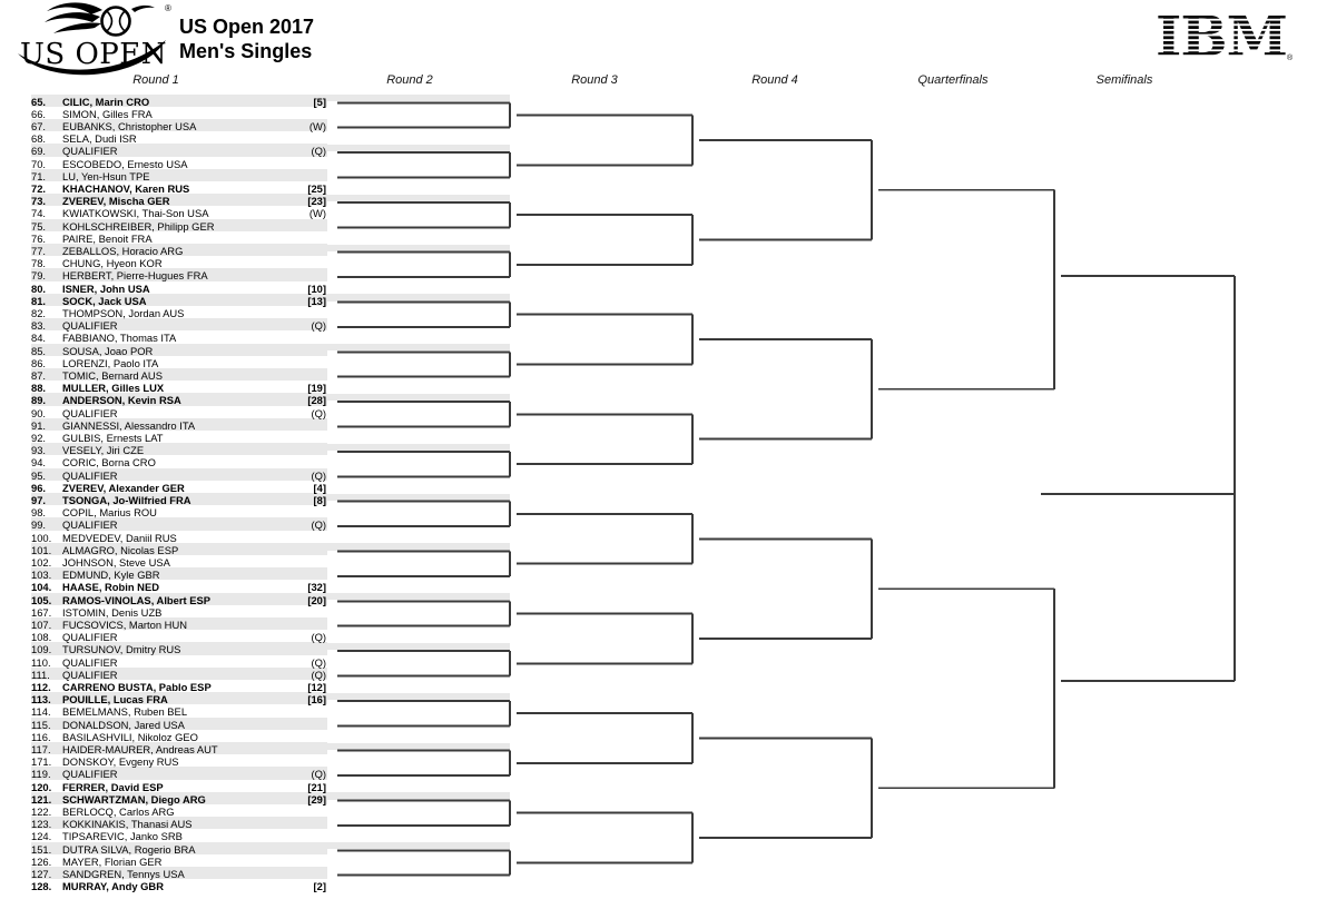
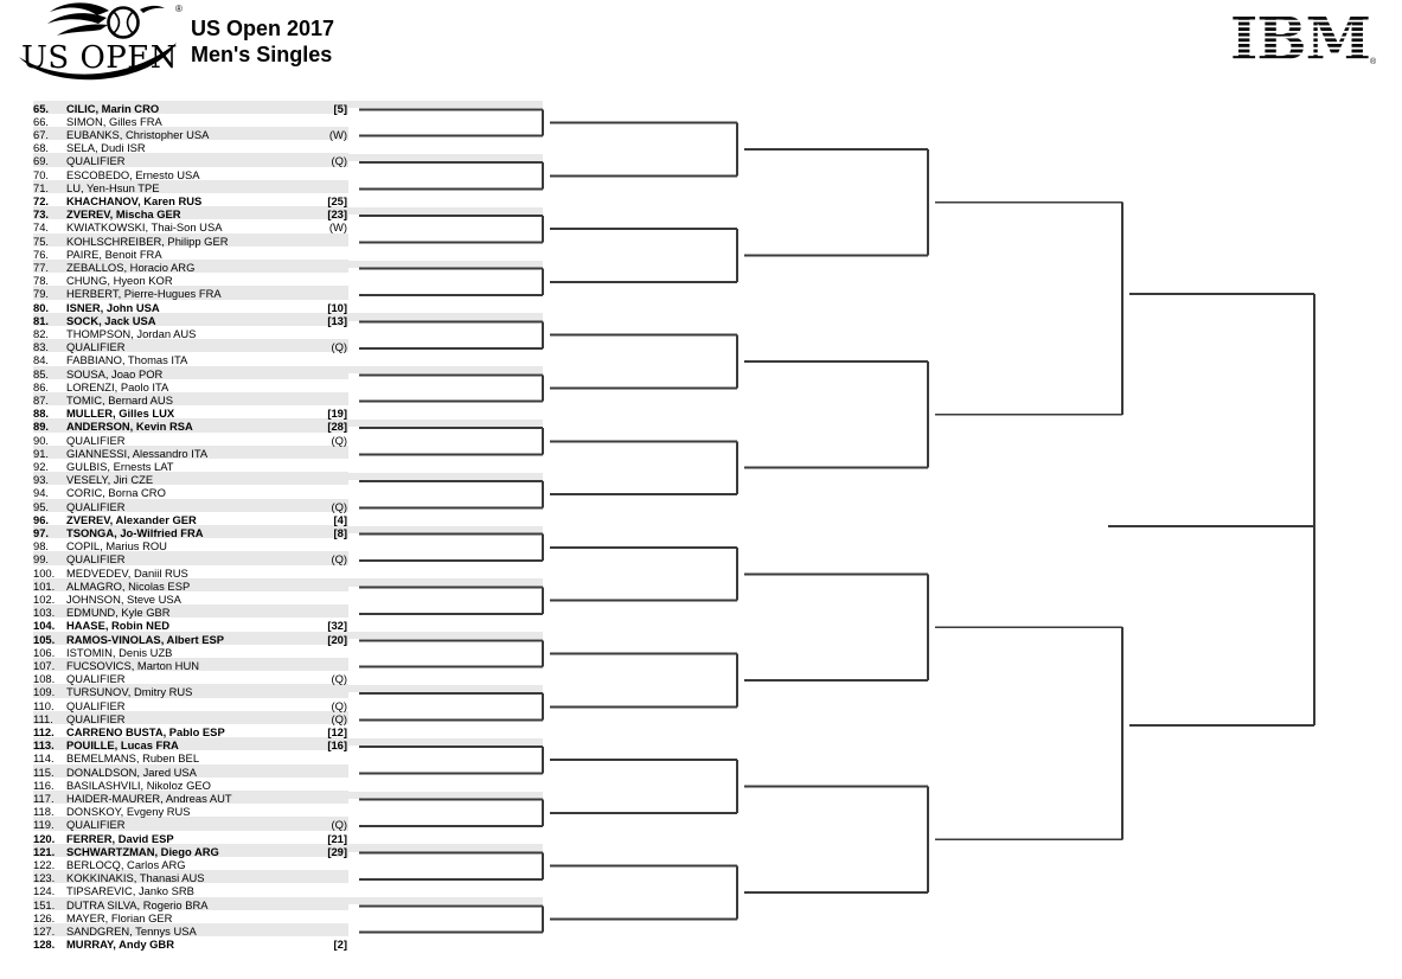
  US OPEN
  ®
  US Open 2017
  Men's Singles
- Round 1
- Round 2
- Round 3
- Round 4
- Quarterfinals
- Semifinals
  65.
  CILIC, Marin CRO
  [5]
  66.
  SIMON, Gilles FRA
  67.
  EUBANKS, Christopher USA
  (W)
  68.
  SELA, Dudi ISR
  69.
  QUALIFIER
  (Q)
  70.
  ESCOBEDO, Ernesto USA
  71.
  LU, Yen-Hsun TPE
  72.
  KHACHANOV, Karen RUS
  [25]
  73.
  ZVEREV, Mischa GER
  [23]
  74.
  KWIATKOWSKI, Thai-Son USA
  (W)
  75.
  KOHLSCHREIBER, Philipp GER
  76.
  PAIRE, Benoit FRA
  77.
  ZEBALLOS, Horacio ARG
  78.
  CHUNG, Hyeon KOR
  79.
  HERBERT, Pierre-Hugues FRA
  80.
  ISNER, John USA
  [10]
  81.
  SOCK, Jack USA
  [13]
  82.
  THOMPSON, Jordan AUS
  83.
  QUALIFIER
  (Q)
  84.
  FABBIANO, Thomas ITA
  85.
  SOUSA, Joao POR
  86.
  LORENZI, Paolo ITA
  87.
  TOMIC, Bernard AUS
  88.
  MULLER, Gilles LUX
  [19]
  89.
  ANDERSON, Kevin RSA
  [28]
  90.
  QUALIFIER
  (Q)
  91.
  GIANNESSI, Alessandro ITA
  92.
  GULBIS, Ernests LAT
  93.
  VESELY, Jiri CZE
  94.
  CORIC, Borna CRO
  95.
  QUALIFIER
  (Q)
  96.
  ZVEREV, Alexander GER
  [4]
  97.
  TSONGA, Jo-Wilfried FRA
  [8]
  98.
  COPIL, Marius ROU
  99.
  QUALIFIER
  (Q)
  100.
  MEDVEDEV, Daniil RUS
  101.
  ALMAGRO, Nicolas ESP
  102.
  JOHNSON, Steve USA
  103.
  EDMUND, Kyle GBR
  104.
  HAASE, Robin NED
  [32]
  105.
  RAMOS-VINOLAS, Albert ESP
  [20]
- 167.
+ 106.
  ISTOMIN, Denis UZB
  107.
  FUCSOVICS, Marton HUN
  108.
  QUALIFIER
  (Q)
  109.
  TURSUNOV, Dmitry RUS
  110.
  QUALIFIER
  (Q)
  111.
  QUALIFIER
  (Q)
  112.
  CARRENO BUSTA, Pablo ESP
  [12]
  113.
  POUILLE, Lucas FRA
  [16]
  114.
  BEMELMANS, Ruben BEL
  115.
  DONALDSON, Jared USA
  116.
  BASILASHVILI, Nikoloz GEO
  117.
  HAIDER-MAURER, Andreas AUT
- 171.
+ 118.
  DONSKOY, Evgeny RUS
  119.
  QUALIFIER
  (Q)
  120.
  FERRER, David ESP
  [21]
  121.
  SCHWARTZMAN, Diego ARG
  [29]
  122.
  BERLOCQ, Carlos ARG
  123.
  KOKKINAKIS, Thanasi AUS
  124.
  TIPSAREVIC, Janko SRB
  151.
  DUTRA SILVA, Rogerio BRA
  126.
  MAYER, Florian GER
  127.
  SANDGREN, Tennys USA
  128.
  MURRAY, Andy GBR
  [2]
